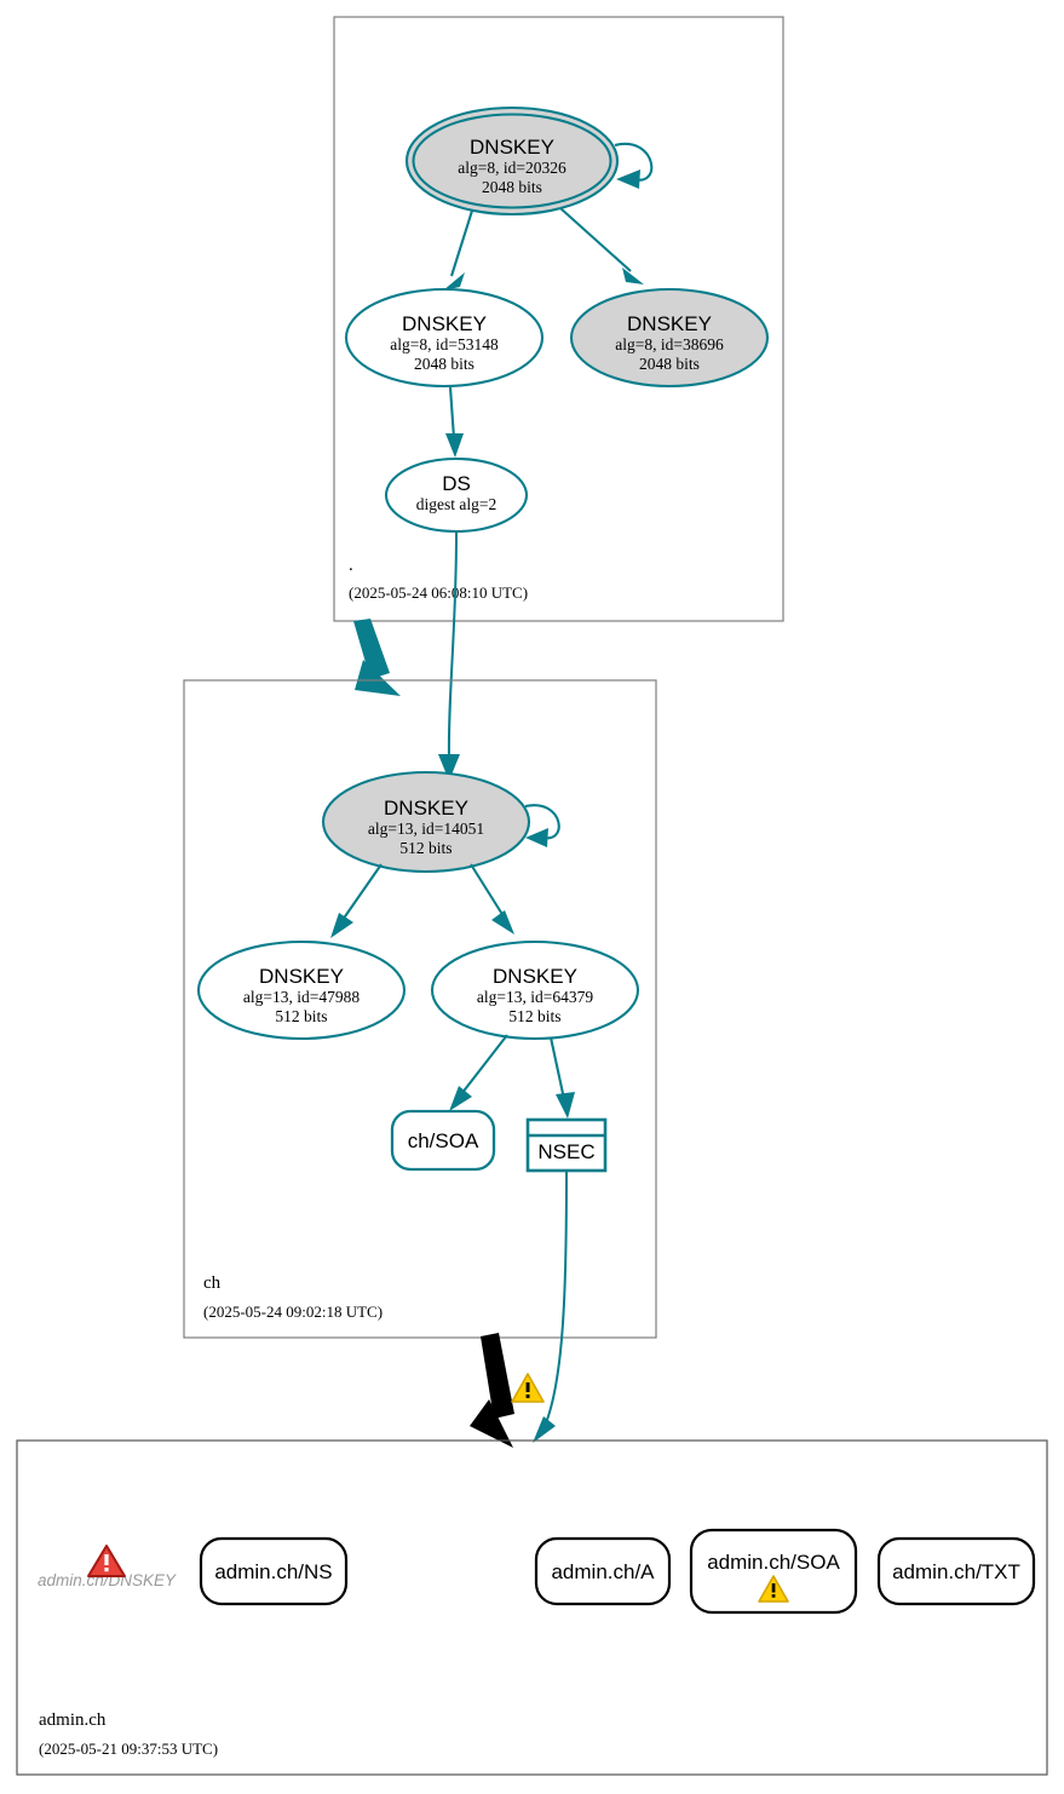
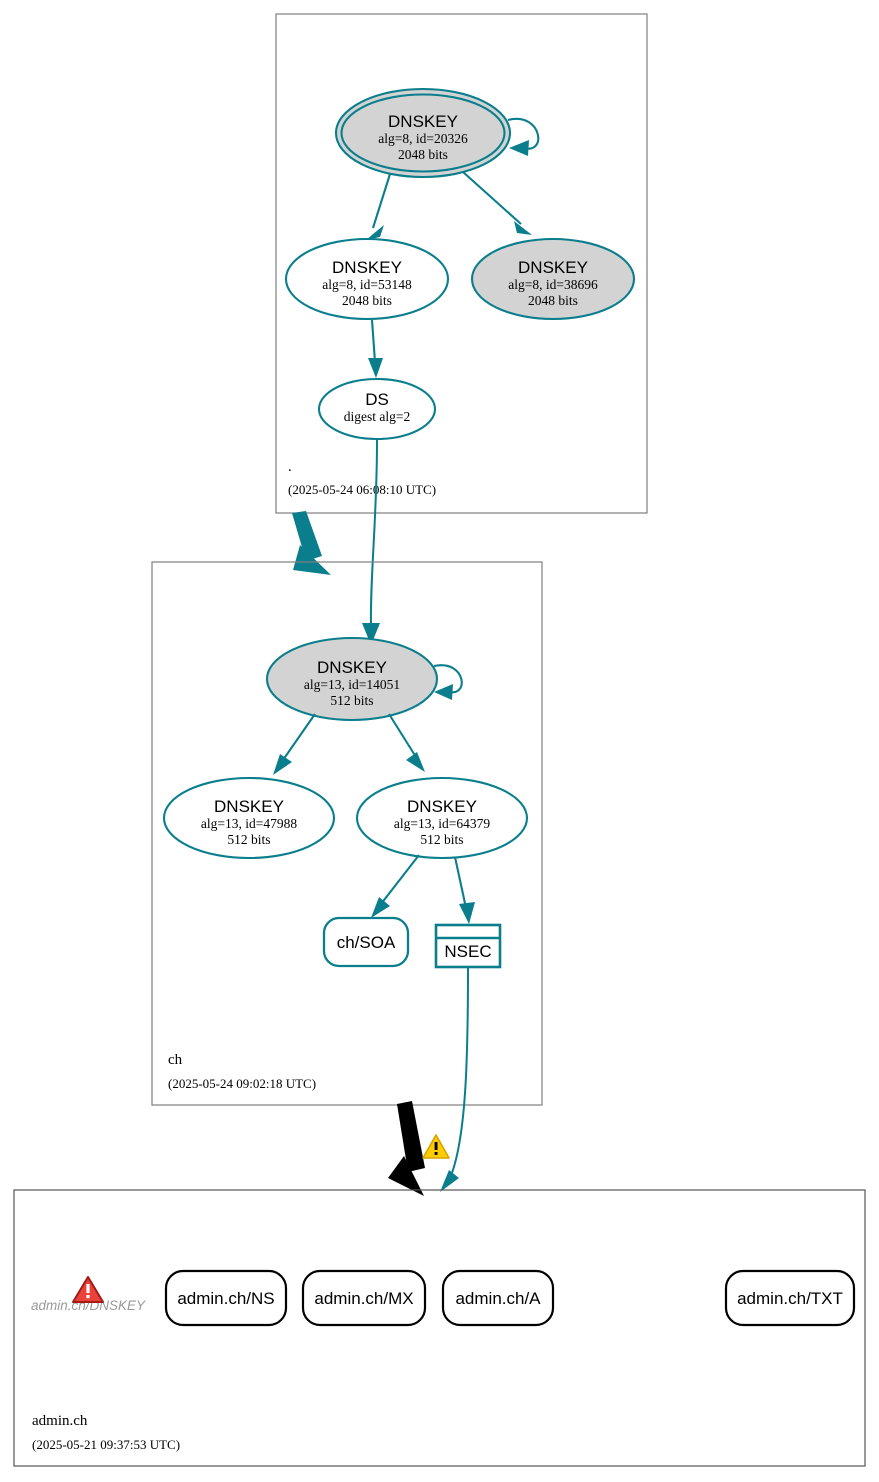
  DNSKEY
  alg=8, id=20326
  2048 bits
  DNSKEY
  alg=8, id=53148
  2048 bits
  DNSKEY
  alg=8, id=38696
  2048 bits
  DS
  digest alg=2
  .
  (2025-05-24 06:8:10 UTC)
  DNSKEY
  alg=13, id=14051
  512 bits
  DNSKEY
  alg=13, id=47988
  512 bits
  DNSKEY
  alg=13, id=64379
  512 bits
  ch/SOA
  NSEC
  ch
  (2025-05-24 09:02:18 UTC)
  admin.ch/DNSKEY
  admin.ch/NS
+ admin.ch/MX
  admin.ch/A
- admin.ch/SOA
  admin.ch/TXT
  admin.ch
  (2025-05-21 09:37:53 UTC)
